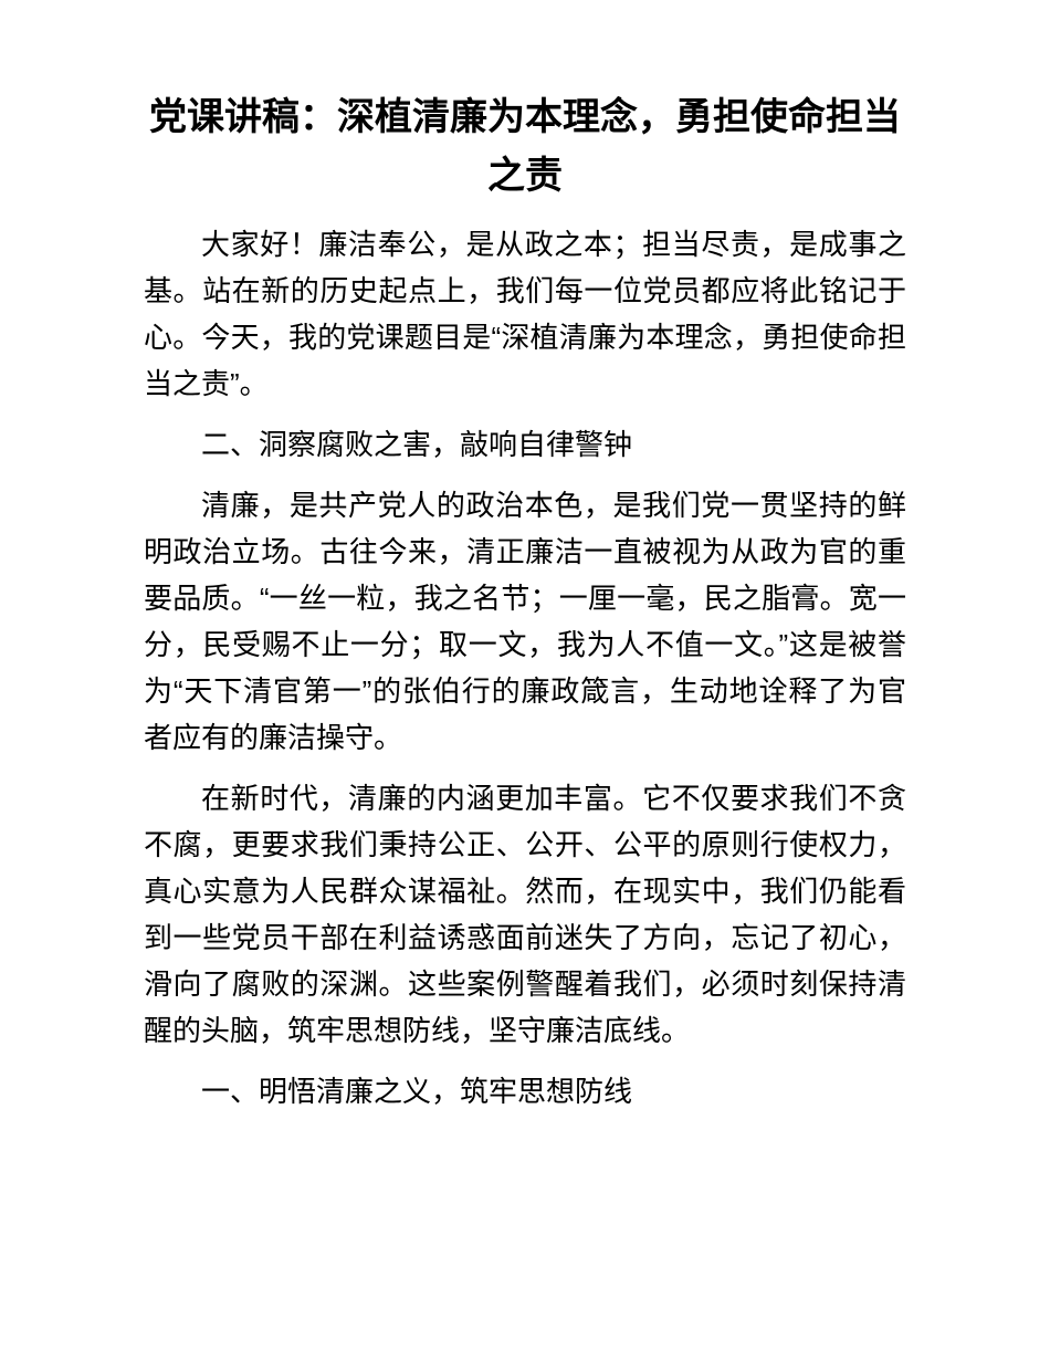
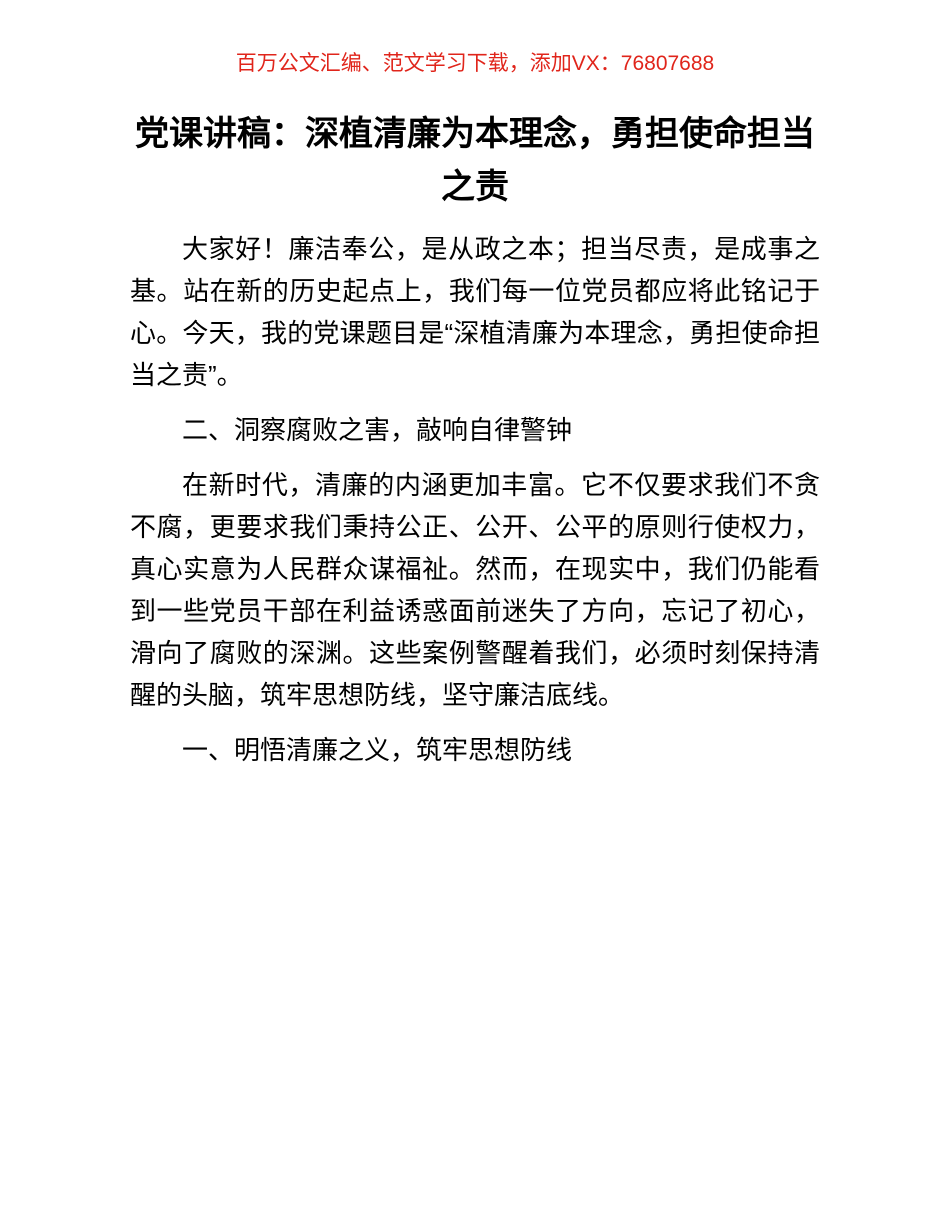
+ 百万公文汇编、范文学习下载，添加VX：76807688
  党课讲稿：深植清廉为本理念，勇担使命担当之责
  大家好！廉洁奉公，是从政之本；担当尽责，是成事之基。站在新的历史起点上，我们每一位党员都应将此铭记于心。今天，我的党课题目是“深植清廉为本理念，勇担使命担当之责”。
  二、洞察腐败之害，敲响自律警钟
- 清廉，是共产党人的政治本色，是我们党一贯坚持的鲜明政治立场。古往今来，清正廉洁一直被视为从政为官的重要品质。“一丝一粒，我之名节；一厘一毫，民之脂膏。宽一分，民受赐不止一分；取一文，我为人不值一文。”这是被誉为“天下清官第一”的张伯行的廉政箴言，生动地诠释了为官者应有的廉洁操守。
  在新时代，清廉的内涵更加丰富。它不仅要求我们不贪不腐，更要求我们秉持公正、公开、公平的原则行使权力，真心实意为人民群众谋福祉。然而，在现实中，我们仍能看到一些党员干部在利益诱惑面前迷失了方向，忘记了初心，滑向了腐败的深渊。这些案例警醒着我们，必须时刻保持清醒的头脑，筑牢思想防线，坚守廉洁底线。
  一、明悟清廉之义，筑牢思想防线
